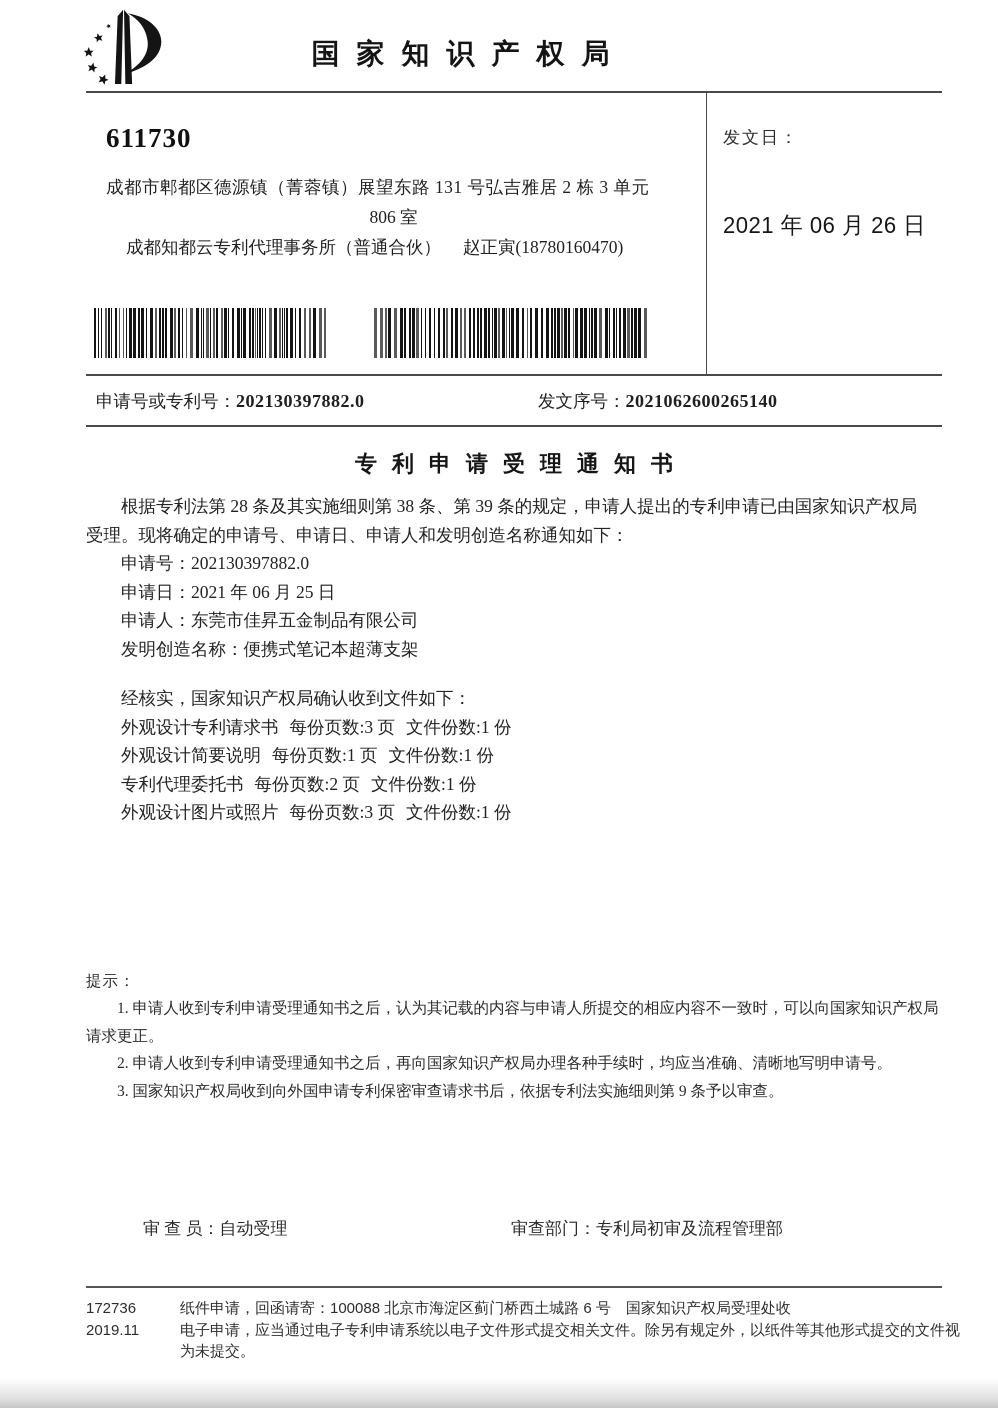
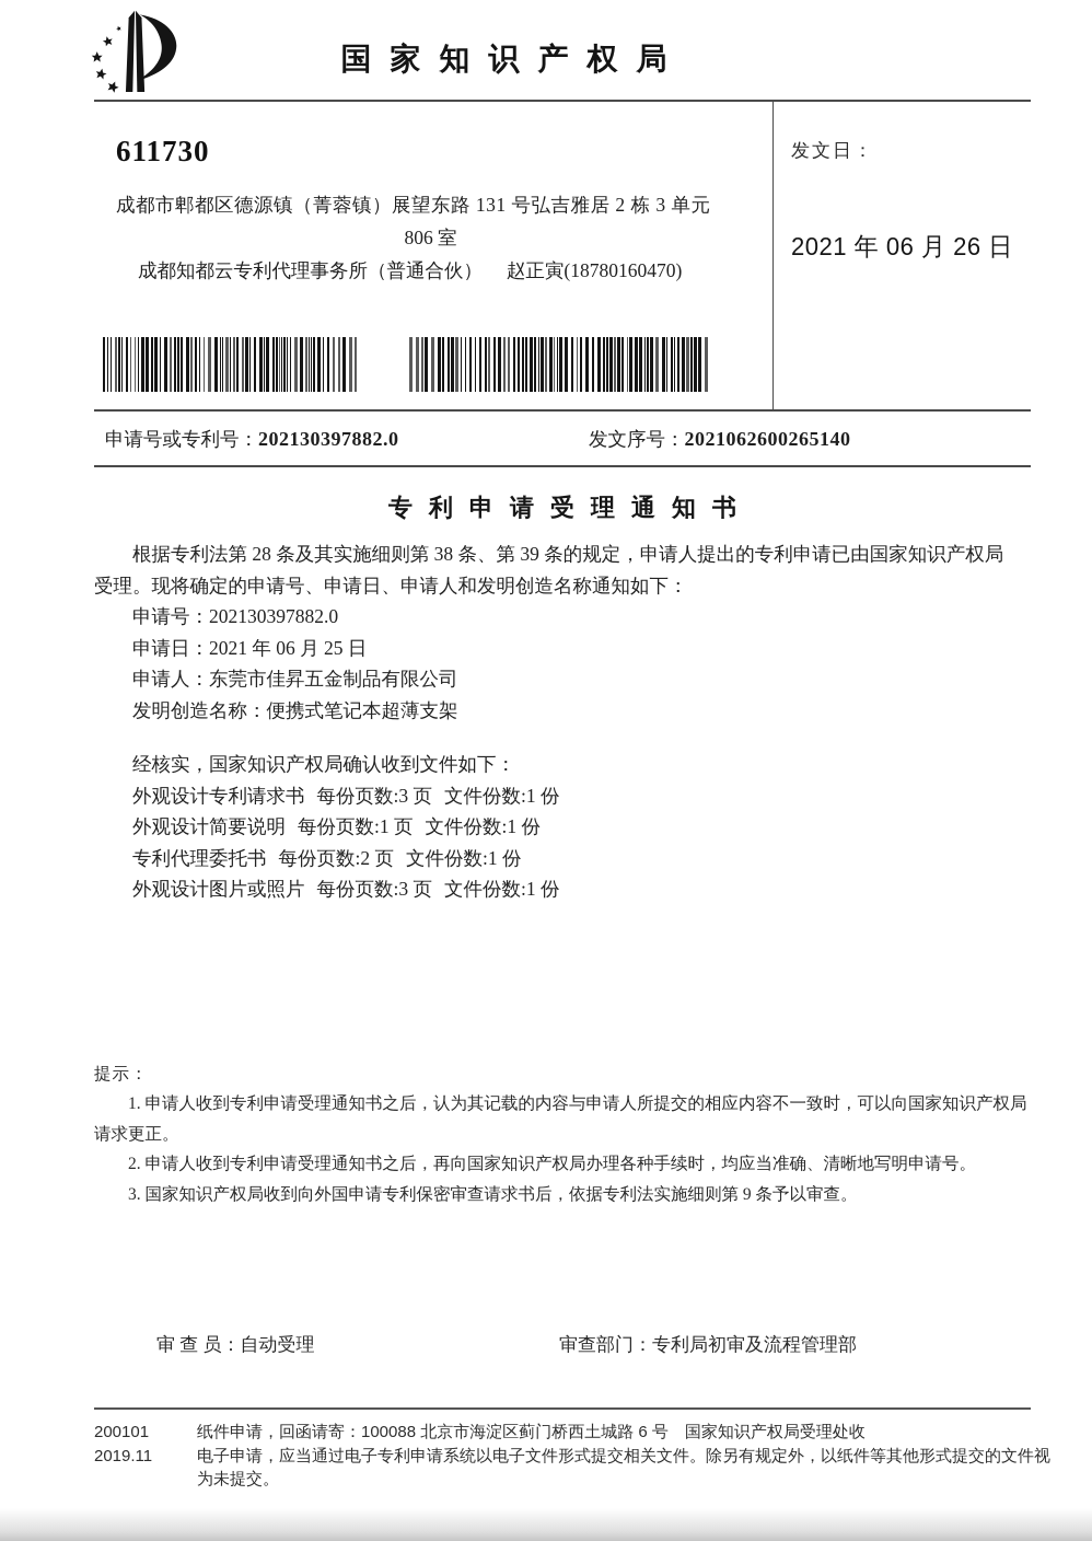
  国家知识产权局
  611730
  成都市郫都区德源镇（菁蓉镇）展望东路 131 号弘吉雅居 2 栋 3 单元
  806 室
  成都知都云专利代理事务所（普通合伙） 赵正寅(18780160470)
  发文日：
  2021 年 06 月 26 日
  申请号或专利号：202130397882.0
  发文序号：2021062600265140
  专利申请受理通知书
  根据专利法第 28 条及其实施细则第 38 条、第 39 条的规定，申请人提出的专利申请已由国家知识产权局受理。现将确定的申请号、申请日、申请人和发明创造名称通知如下：
  申请号：202130397882.0
  申请日：2021 年 06 月 25 日
  申请人：东莞市佳昇五金制品有限公司
  发明创造名称：便携式笔记本超薄支架
  经核实，国家知识产权局确认收到文件如下：
  外观设计专利请求书 每份页数:3 页 文件份数:1 份
  外观设计简要说明 每份页数:1 页 文件份数:1 份
  专利代理委托书 每份页数:2 页 文件份数:1 份
  外观设计图片或照片 每份页数:3 页 文件份数:1 份
  提示：
  1. 申请人收到专利申请受理通知书之后，认为其记载的内容与申请人所提交的相应内容不一致时，可以向国家知识产权局请求更正。
  2. 申请人收到专利申请受理通知书之后，再向国家知识产权局办理各种手续时，均应当准确、清晰地写明申请号。
  3. 国家知识产权局收到向外国申请专利保密审查请求书后，依据专利法实施细则第 9 条予以审查。
  审 查 员：自动受理
  审查部门：专利局初审及流程管理部
- 172736
+ 200101
  2019.11
  纸件申请，回函请寄：100088 北京市海淀区蓟门桥西土城路 6 号 国家知识产权局受理处收
  电子申请，应当通过电子专利申请系统以电子文件形式提交相关文件。除另有规定外，以纸件等其他形式提交的文件视为未提交。
